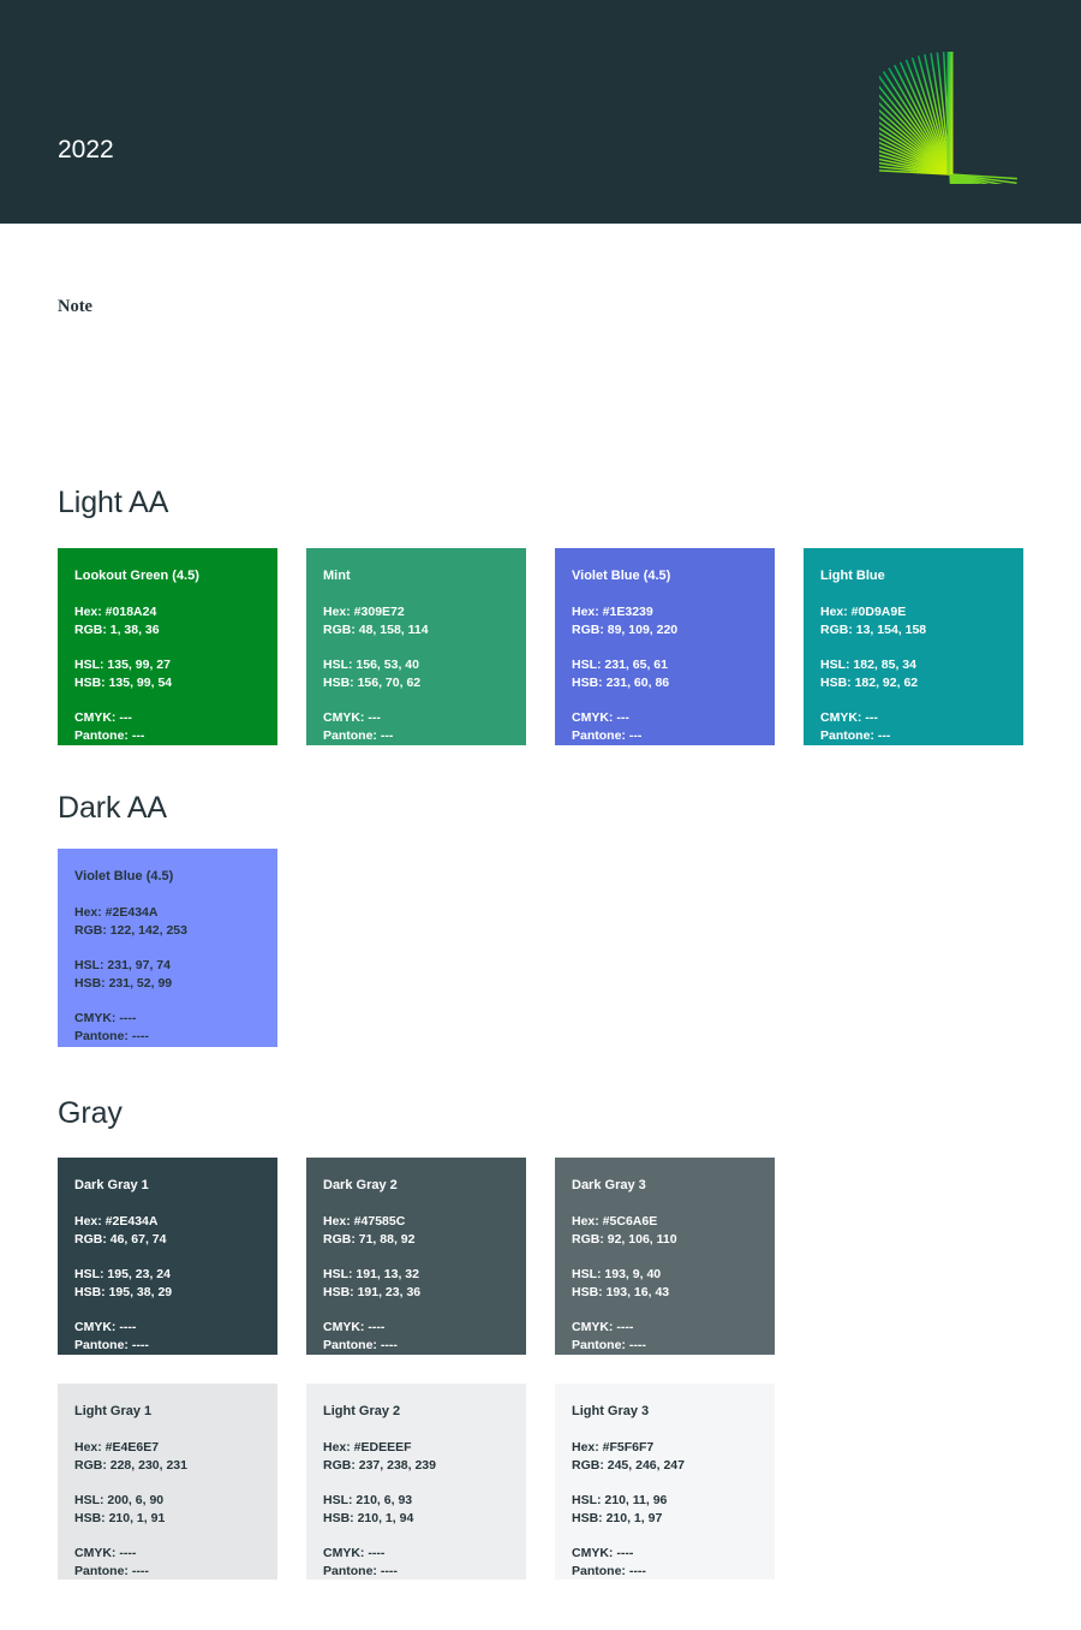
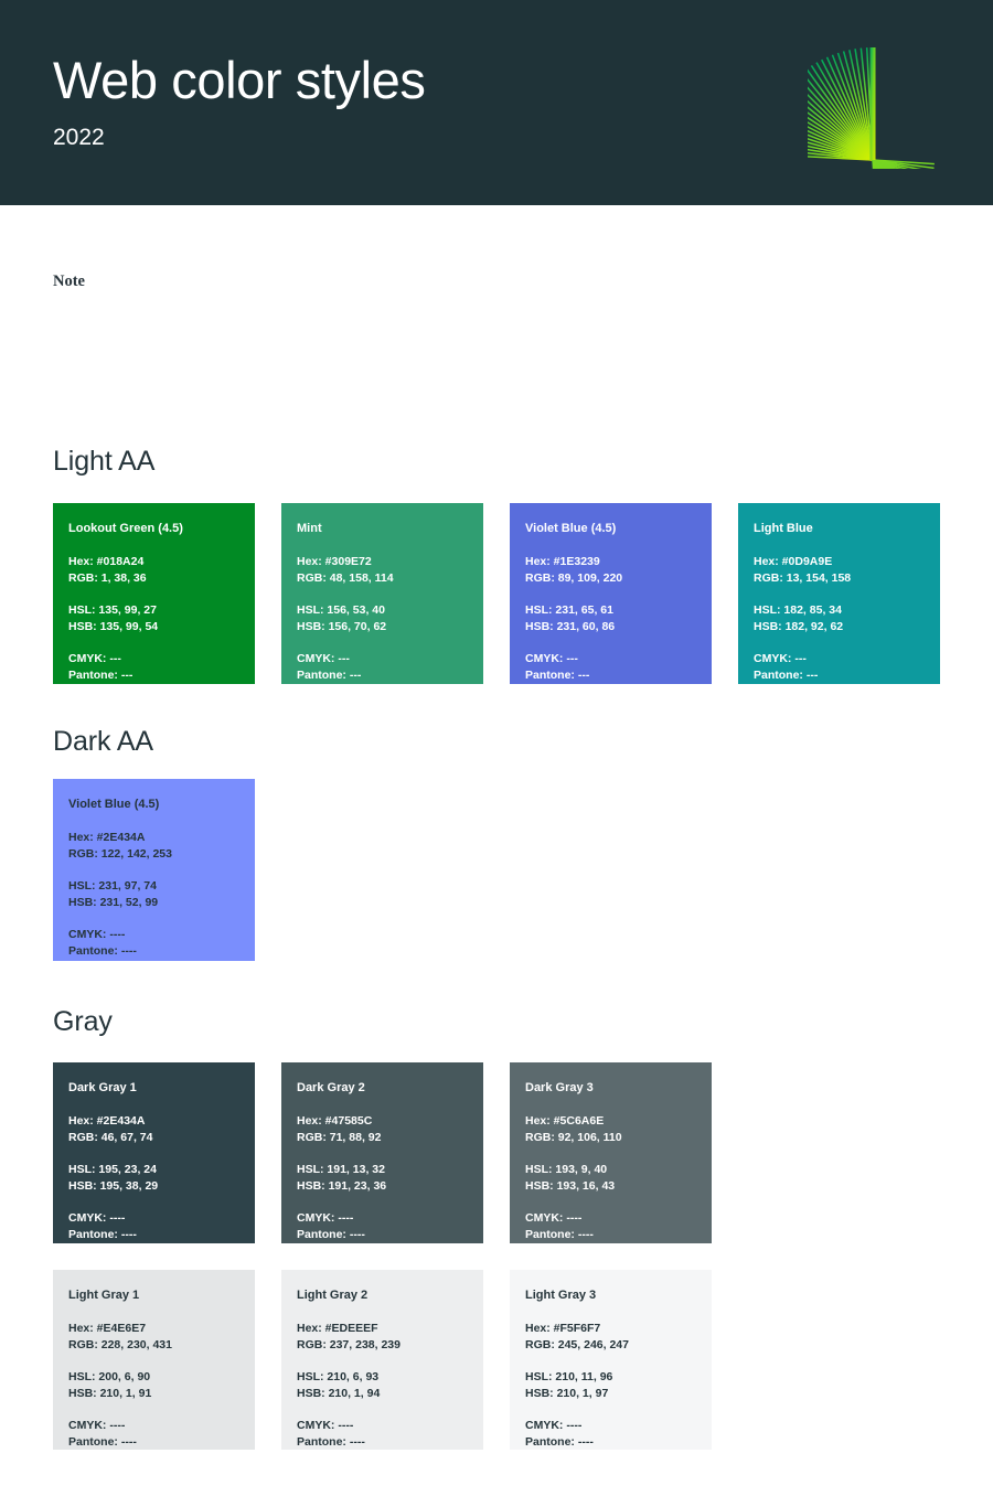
+ Web color styles
  2022
  Note
  Light AA
  Lookout Green (4.5)
  Hex: #018A24
  RGB: 1, 38, 36
  HSL: 135, 99, 27
  HSB: 135, 99, 54
  CMYK: ---
  Pantone: ---
  Mint
  Hex: #309E72
  RGB: 48, 158, 114
  HSL: 156, 53, 40
  HSB: 156, 70, 62
  CMYK: ---
  Pantone: ---
  Violet Blue (4.5)
  Hex: #1E3239
  RGB: 89, 109, 220
  HSL: 231, 65, 61
  HSB: 231, 60, 86
  CMYK: ---
  Pantone: ---
  Light Blue
  Hex: #0D9A9E
  RGB: 13, 154, 158
  HSL: 182, 85, 34
  HSB: 182, 92, 62
  CMYK: ---
  Pantone: ---
  Dark AA
  Violet Blue (4.5)
  Hex: #2E434A
  RGB: 122, 142, 253
  HSL: 231, 97, 74
  HSB: 231, 52, 99
  CMYK: ----
  Pantone: ----
  Gray
  Dark Gray 1
  Hex: #2E434A
  RGB: 46, 67, 74
  HSL: 195, 23, 24
  HSB: 195, 38, 29
  CMYK: ----
  Pantone: ----
  Dark Gray 2
  Hex: #47585C
  RGB: 71, 88, 92
  HSL: 191, 13, 32
  HSB: 191, 23, 36
  CMYK: ----
  Pantone: ----
  Dark Gray 3
  Hex: #5C6A6E
  RGB: 92, 106, 110
  HSL: 193, 9, 40
  HSB: 193, 16, 43
  CMYK: ----
  Pantone: ----
  Light Gray 1
  Hex: #E4E6E7
- RGB: 228, 230, 231
+ RGB: 228, 230, 431
  HSL: 200, 6, 90
  HSB: 210, 1, 91
  CMYK: ----
  Pantone: ----
  Light Gray 2
  Hex: #EDEEEF
  RGB: 237, 238, 239
  HSL: 210, 6, 93
  HSB: 210, 1, 94
  CMYK: ----
  Pantone: ----
  Light Gray 3
  Hex: #F5F6F7
  RGB: 245, 246, 247
  HSL: 210, 11, 96
  HSB: 210, 1, 97
  CMYK: ----
  Pantone: ----
